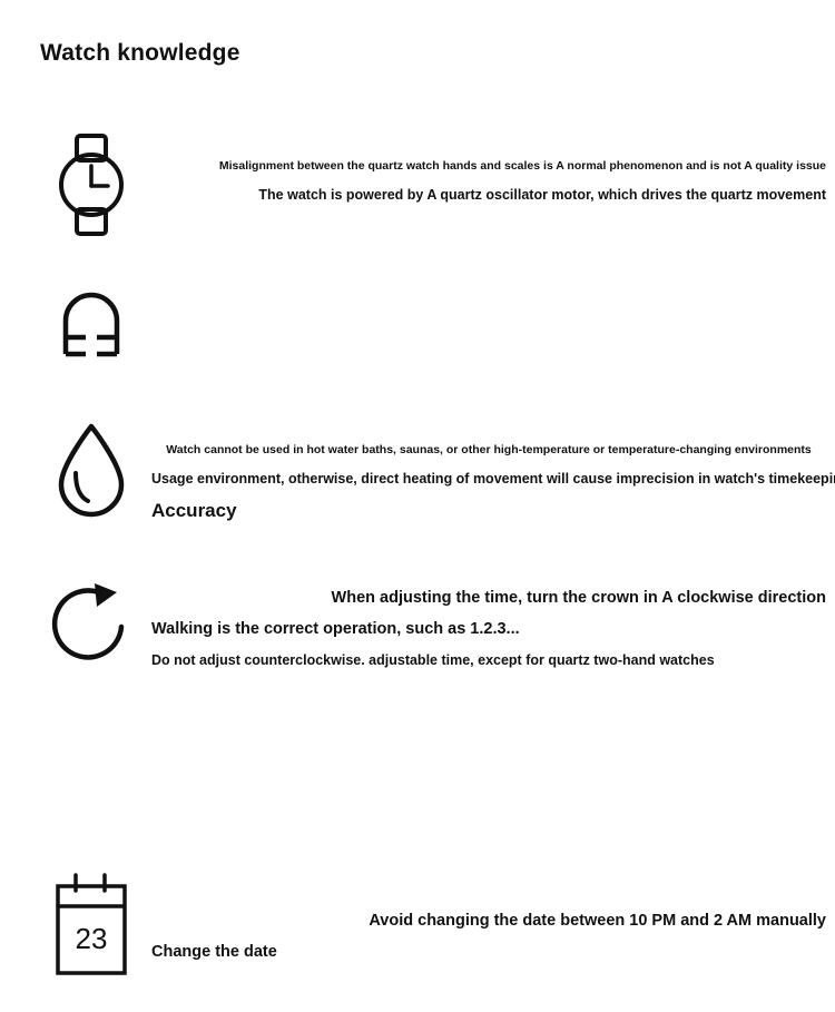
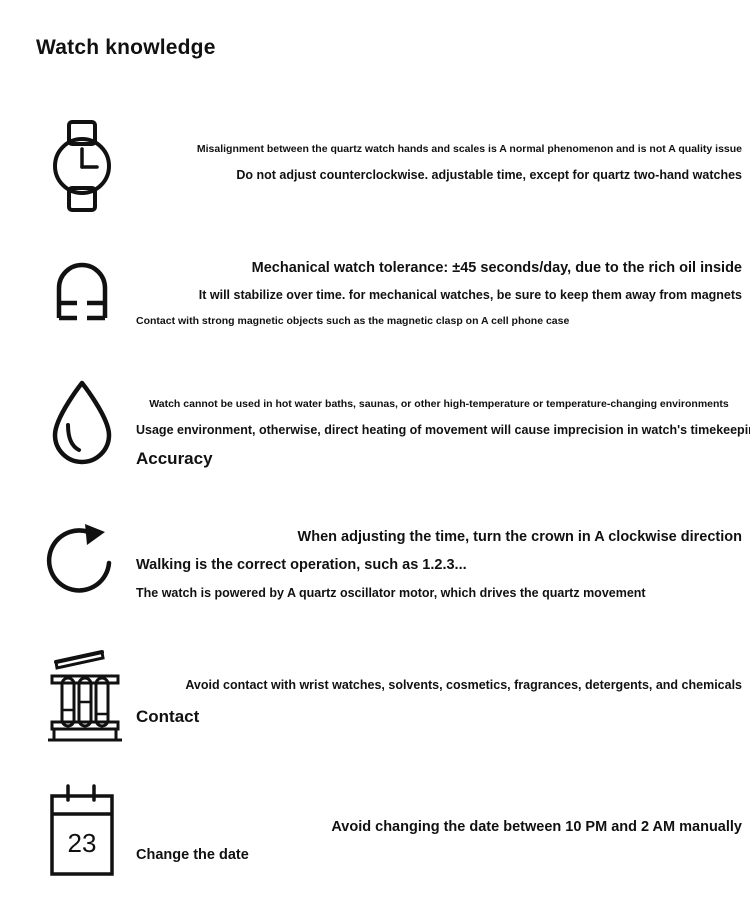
  Watch knowledge
  Misalignment between the quartz watch hands and scales is A normal phenomenon and is not A quality issue
- The watch is powered by A quartz oscillator motor, which drives the quartz movement
+ Do not adjust counterclockwise. adjustable time, except for quartz two-hand watches
+ Mechanical watch tolerance: ±45 seconds/day, due to the rich oil inside
+ It will stabilize over time. for mechanical watches, be sure to keep them away from magnets
+ Contact with strong magnetic objects such as the magnetic clasp on A cell phone case
  Watch cannot be used in hot water baths, saunas, or other high-temperature or temperature-changing environments
  Usage environment, otherwise, direct heating of movement will cause imprecision in watch's timekeepi
  Accuracy
  When adjusting the time, turn the crown in A clockwise direction
  Walking is the correct operation, such as 1.2.3...
- Do not adjust counterclockwise. adjustable time, except for quartz two-hand watches
+ The watch is powered by A quartz oscillator motor, which drives the quartz movement
+ Avoid contact with wrist watches, solvents, cosmetics, fragrances, detergents, and chemicals
+ Contact
  23
  Avoid changing the date between 10 PM and 2 AM manually
  Change the date
